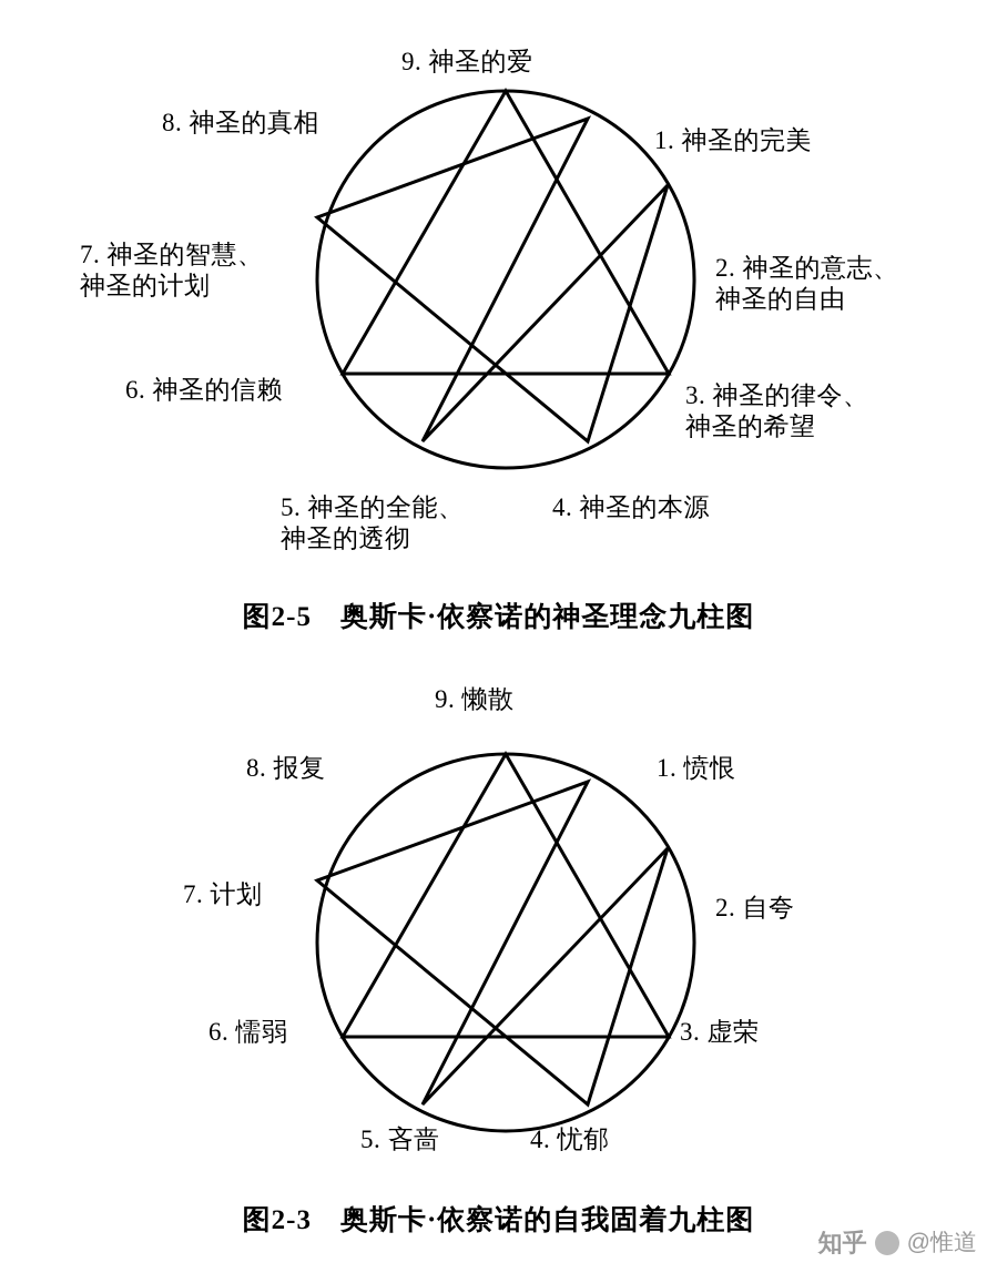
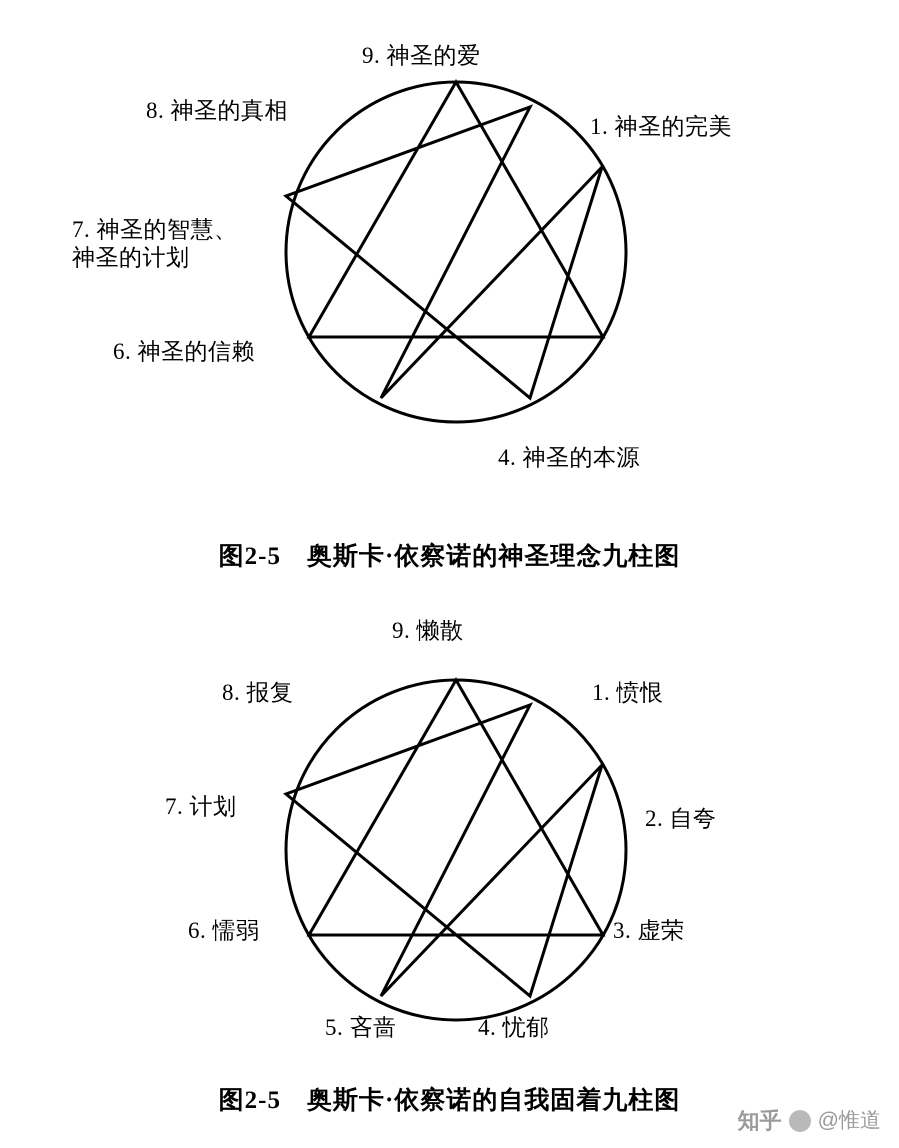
  1. 神圣的完美
- 2. 神圣的意志、
- 神圣的自由
- 3. 神圣的律令、
- 神圣的希望
  4. 神圣的本源
- 5. 神圣的全能、
- 神圣的透彻
  6. 神圣的信赖
  7. 神圣的智慧、
  神圣的计划
  8. 神圣的真相
  9. 神圣的爱
  图2-5 奥斯卡·依察诺的神圣理念九柱图
  1. 愤恨
  2. 自夸
  3. 虚荣
  4. 忧郁
  5. 吝啬
  6. 懦弱
  7. 计划
  8. 报复
  9. 懒散
- 图2-3 奥斯卡·依察诺的自我固着九柱图
+ 图2-5 奥斯卡·依察诺的自我固着九柱图
  知乎
  @惟道
